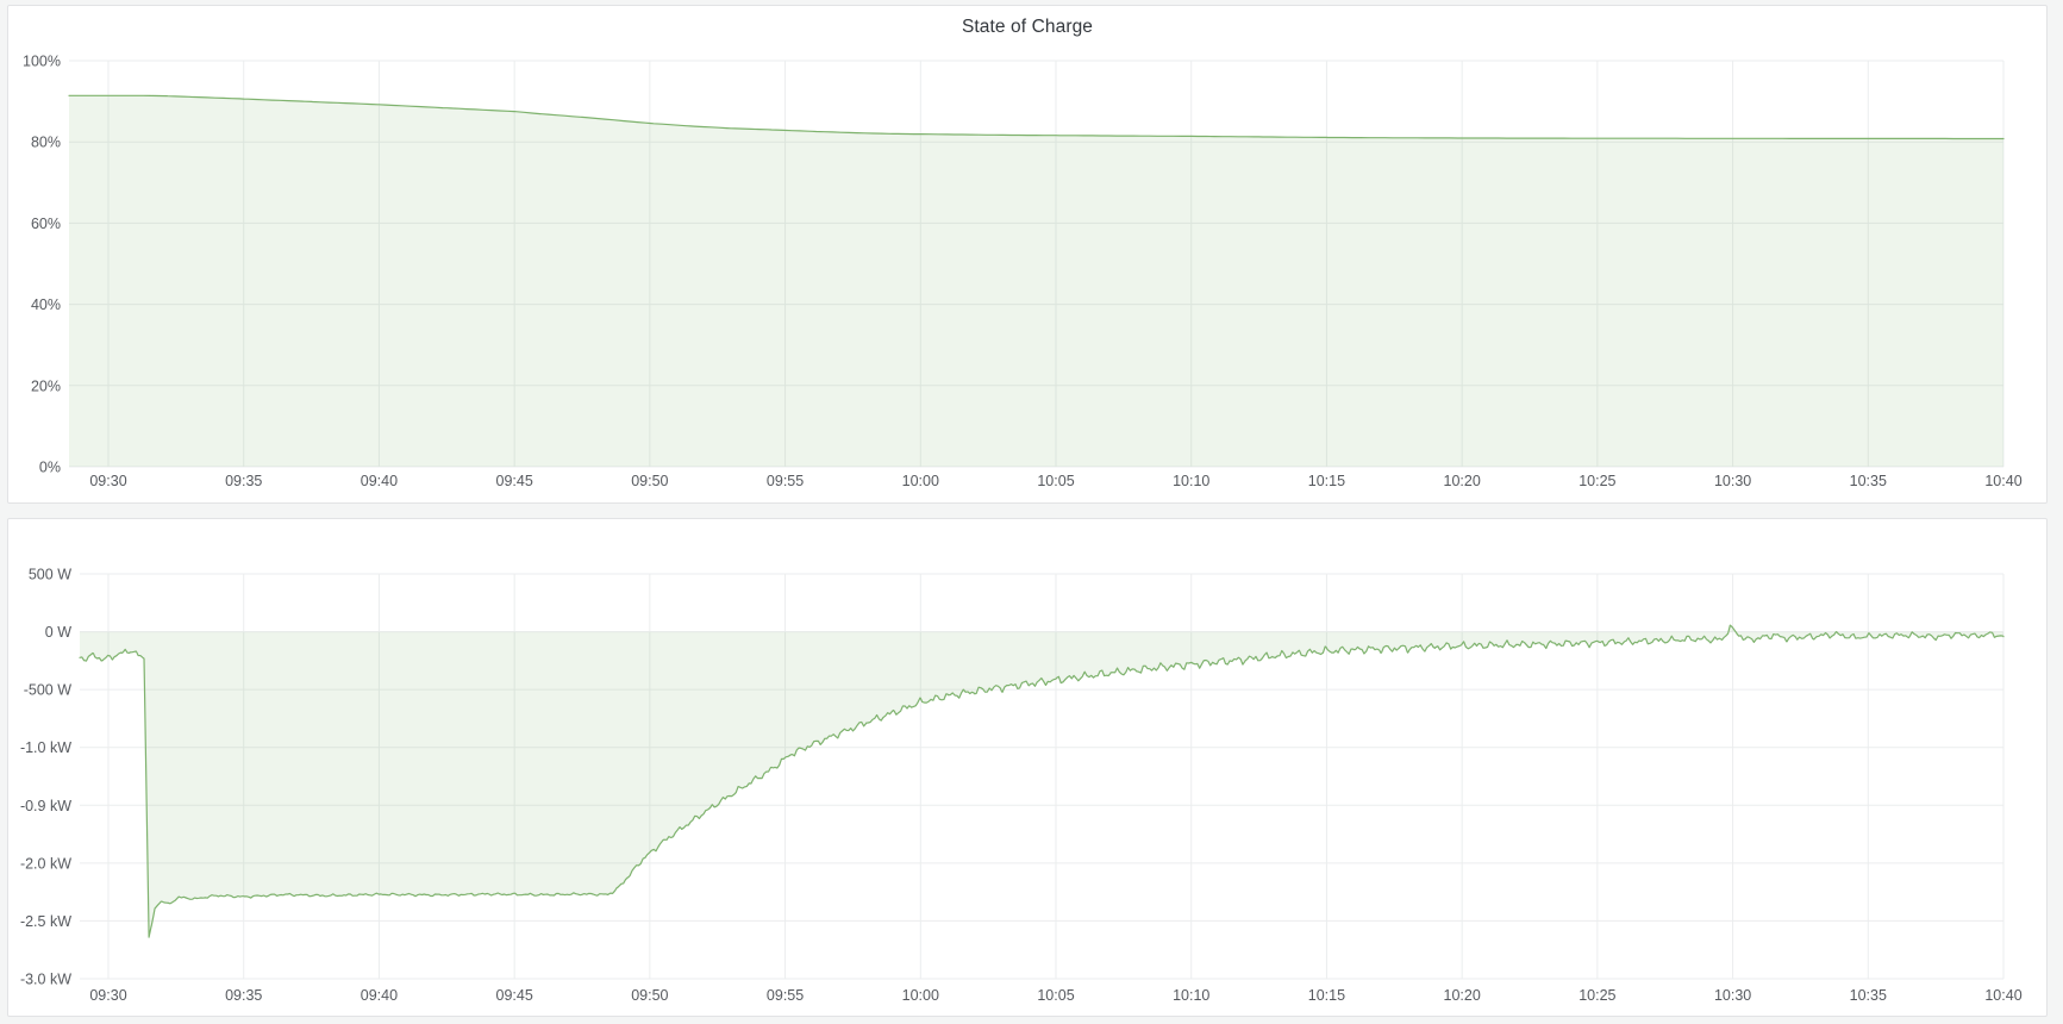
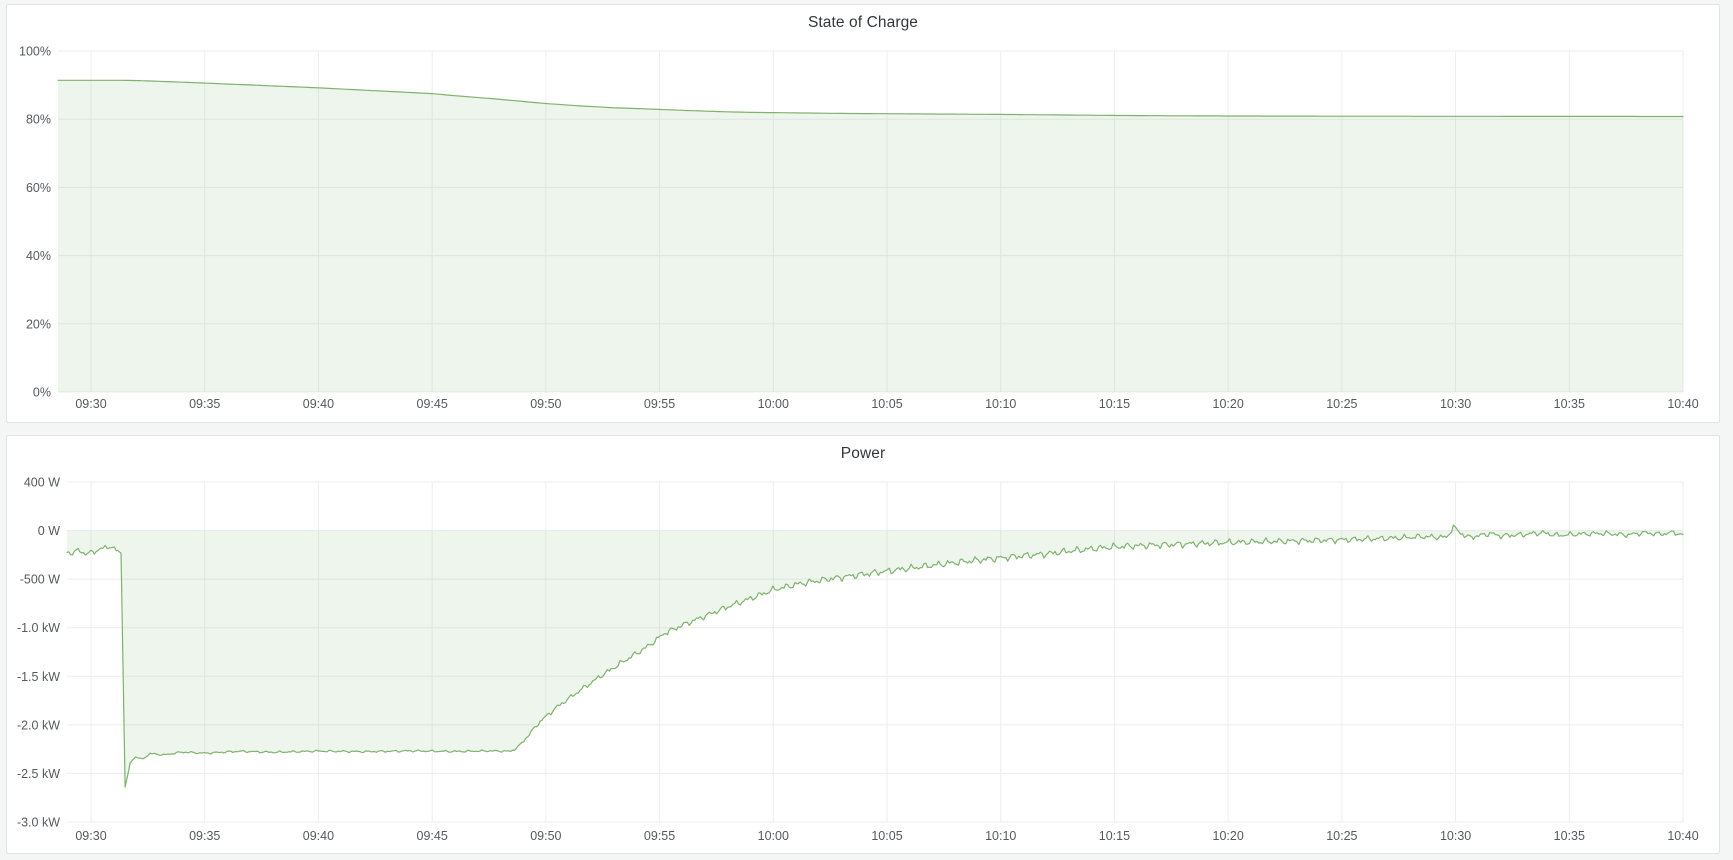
  100%
  80%
  60%
  40%
  20%
  0%
  09:30
  09:35
  09:40
  09:45
  09:50
  09:55
  10:00
  10:05
  10:10
  10:15
  10:20
  10:25
  10:30
  10:35
  10:40
  State of Charge
- 500 W
+ 400 W
  0 W
  -500 W
  -1.0 kW
- -0.9 kW
+ -1.5 kW
  -2.0 kW
  -2.5 kW
  -3.0 kW
  09:30
  09:35
  09:40
  09:45
  09:50
  09:55
  10:00
  10:05
  10:10
  10:15
  10:20
  10:25
  10:30
  10:35
  10:40
+ Power
